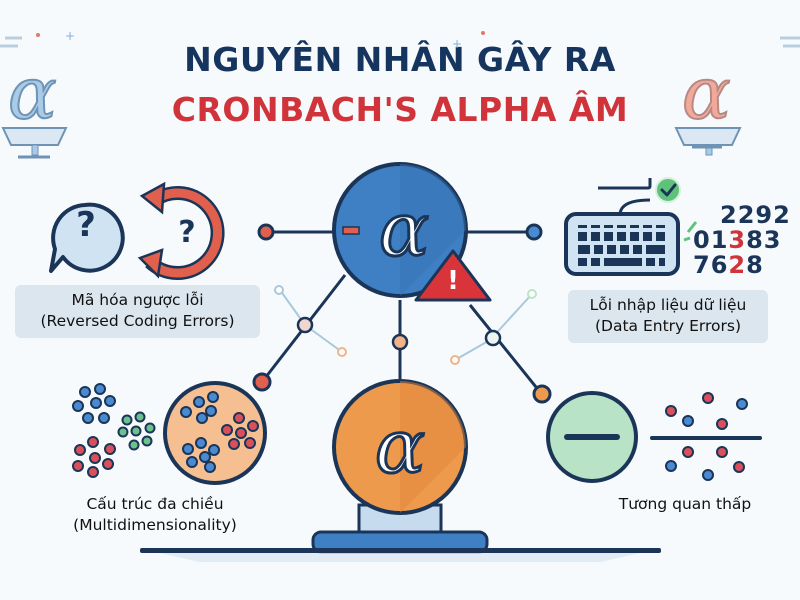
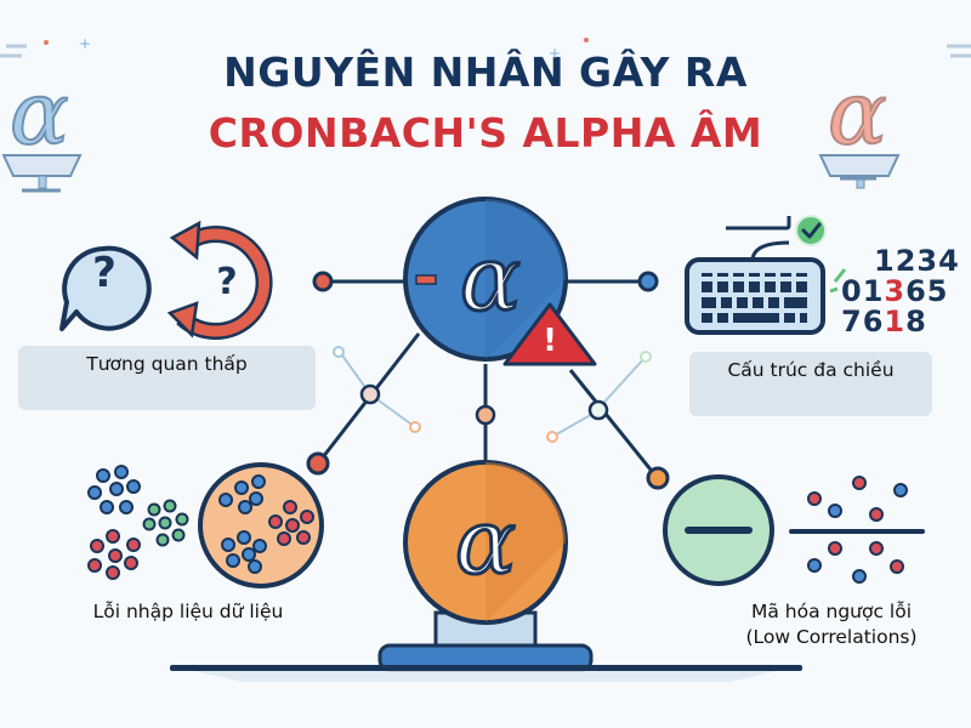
  NGUYÊN NHÂN GÂY RA
  CRONBACH'S ALPHA ÂM
  +
  α
  +
  α
  α
  α
  !
  ?
  ?
- 2292
+ 1234
- 01383
+ 01365
- 7628
+ 7618
- Mã hóa ngược lỗi
+ Tương quan thấp
- (Reversed Coding Errors)
- Lỗi nhập liệu dữ liệu
+ Cấu trúc đa chiều
- (Data Entry Errors)
- Cấu trúc đa chiều
+ Lỗi nhập liệu dữ liệu
- (Multidimensionality)
- Tương quan thấp
+ Mã hóa ngược lỗi
+ (Low Correlations)
